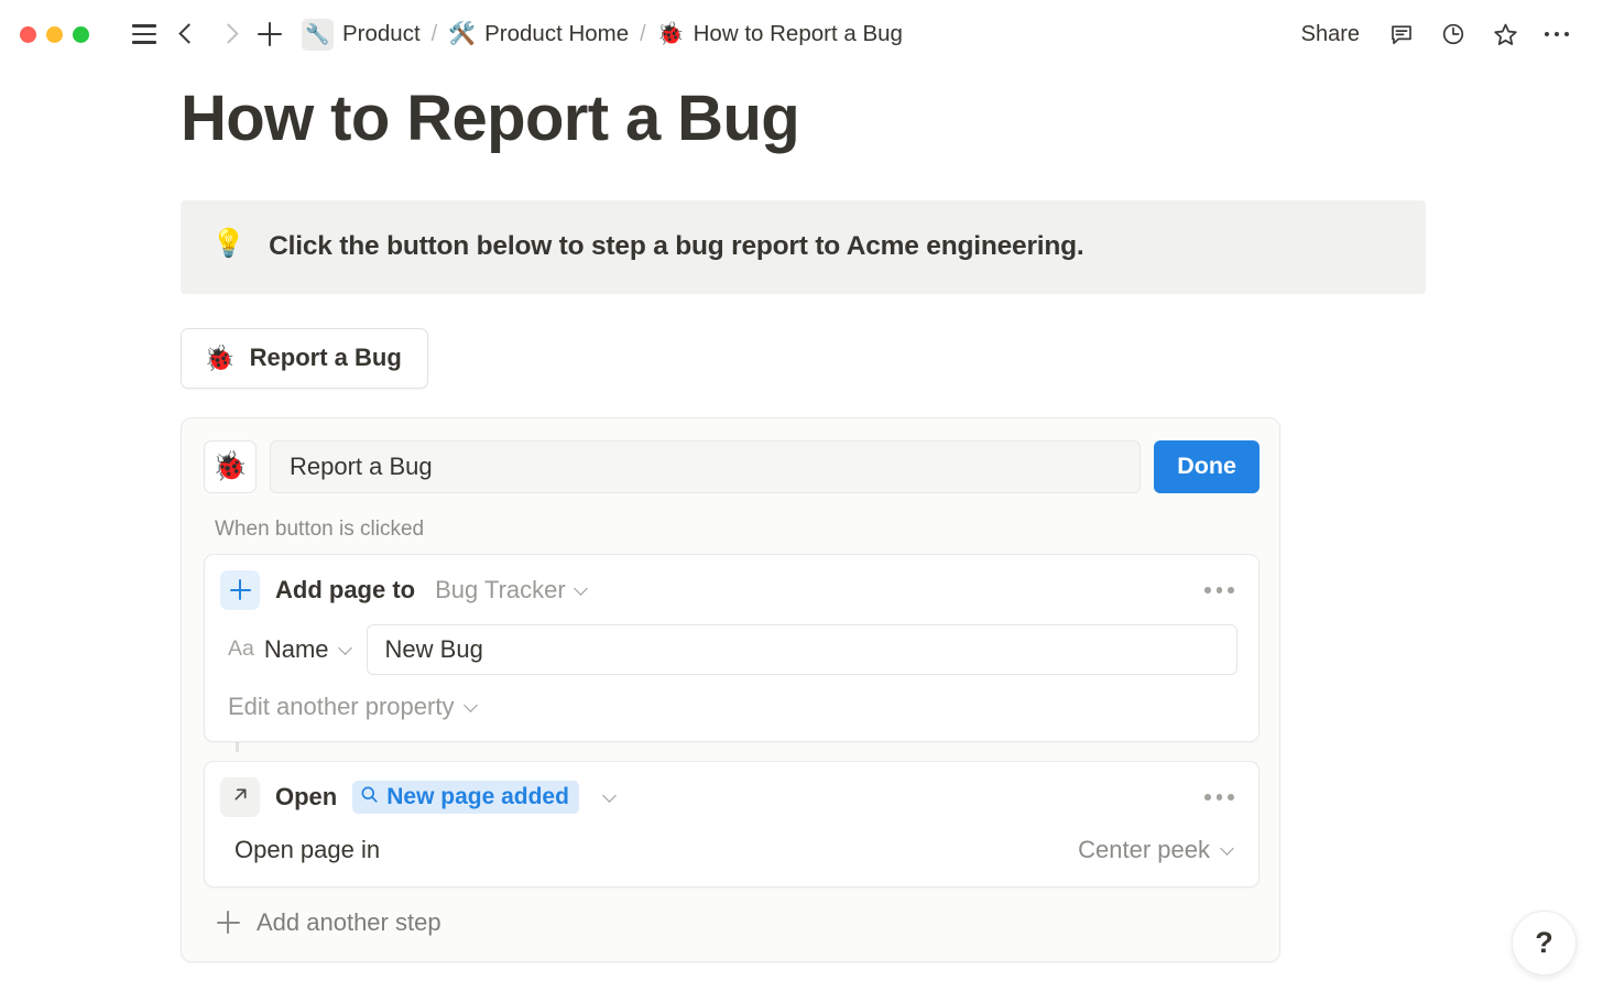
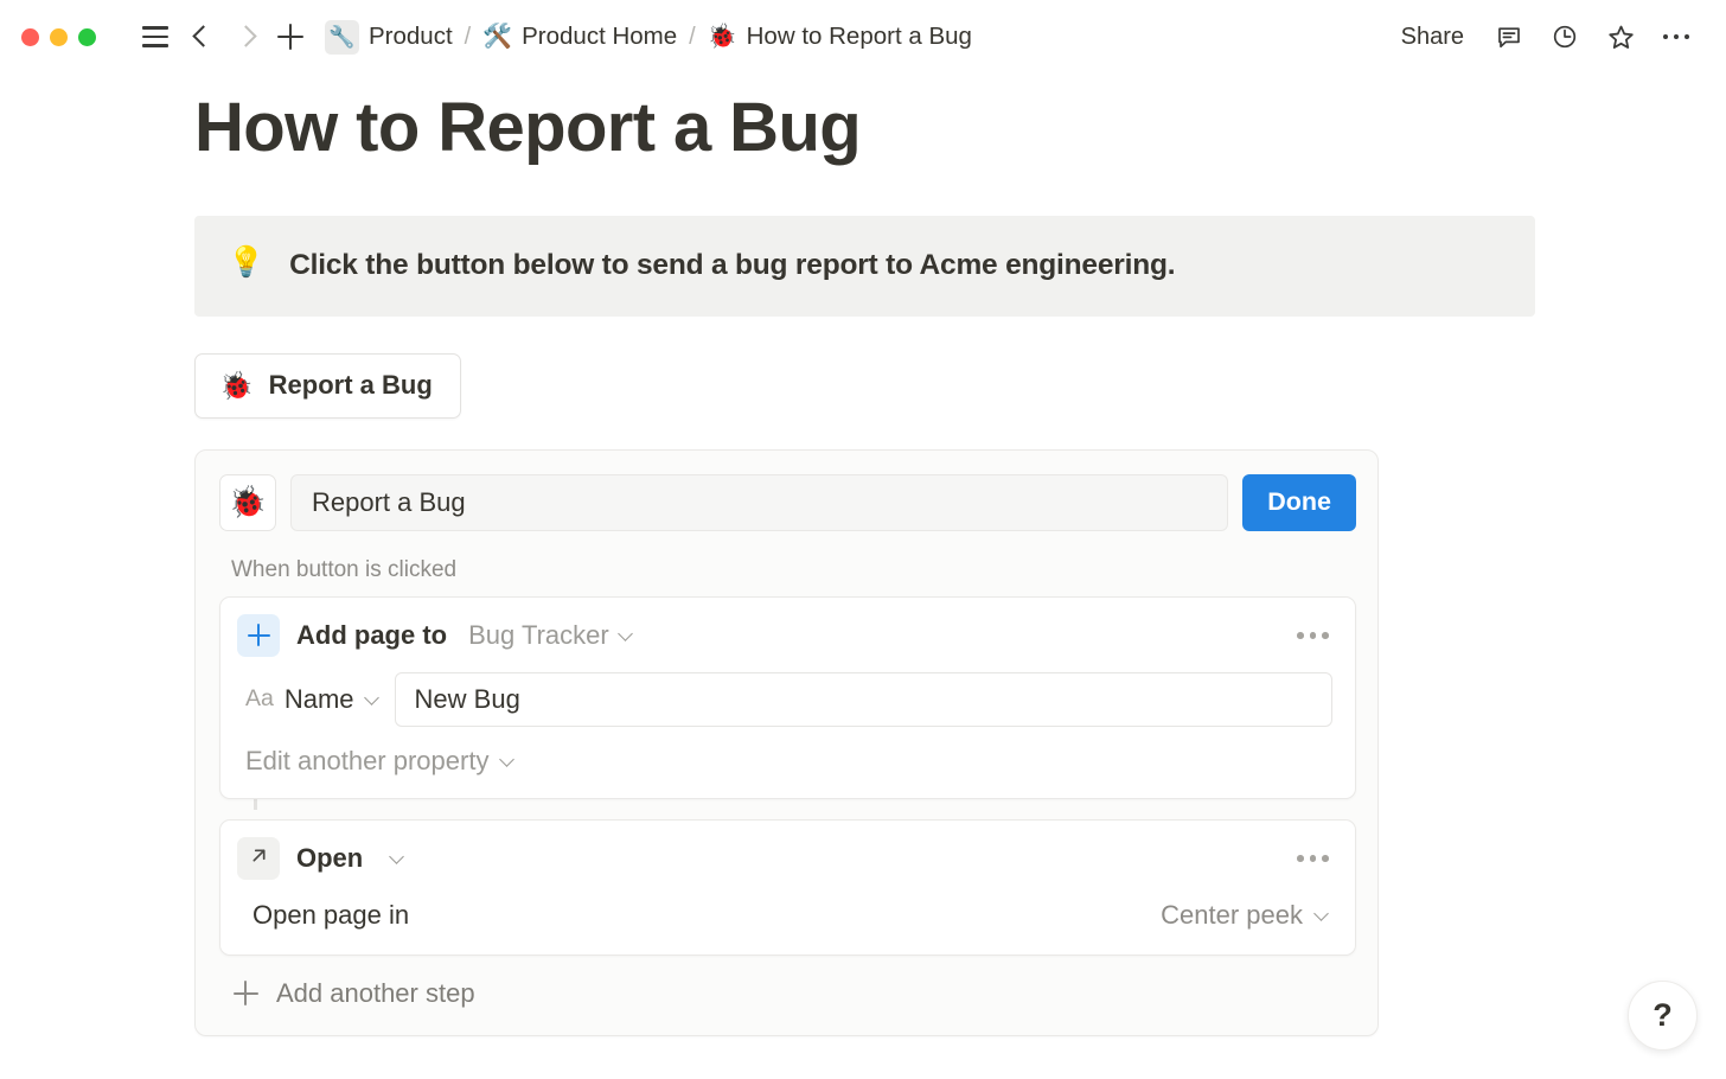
  🔧
  Product
  /
  🛠️
  Product Home
  /
  🐞
  How to Report a Bug
  Share
  How to Report a Bug
  💡
- Click the button below to step a bug report to Acme engineering.
+ Click the button below to send a bug report to Acme engineering.
  🐞
  Report a Bug
  🐞
  Report a Bug
  Done
  When button is clicked
  Add page to
  Bug Tracker
  Aa
  Name
  New Bug
  Edit another property
  Open
- New page added
  Open page in
  Center peek
  Add another step
  ?
